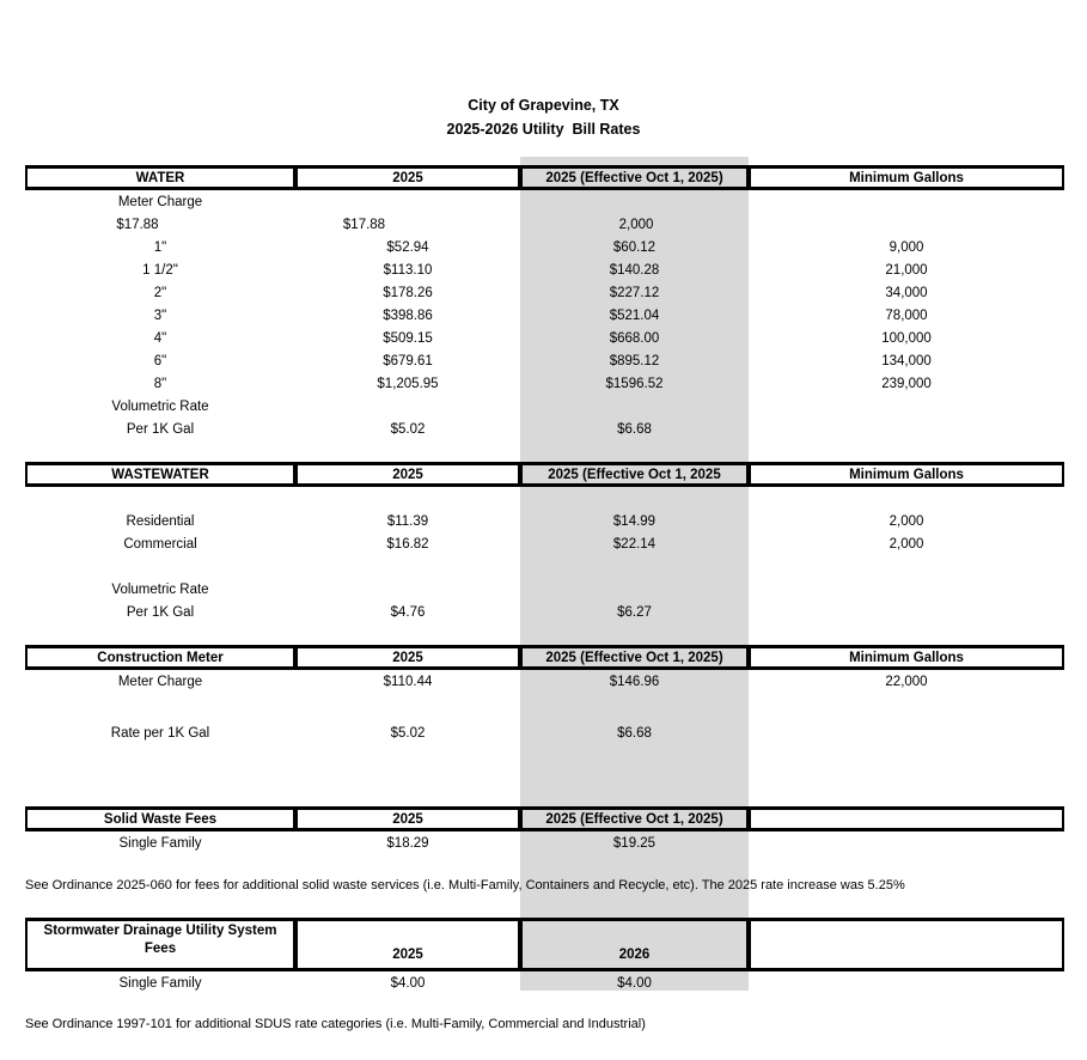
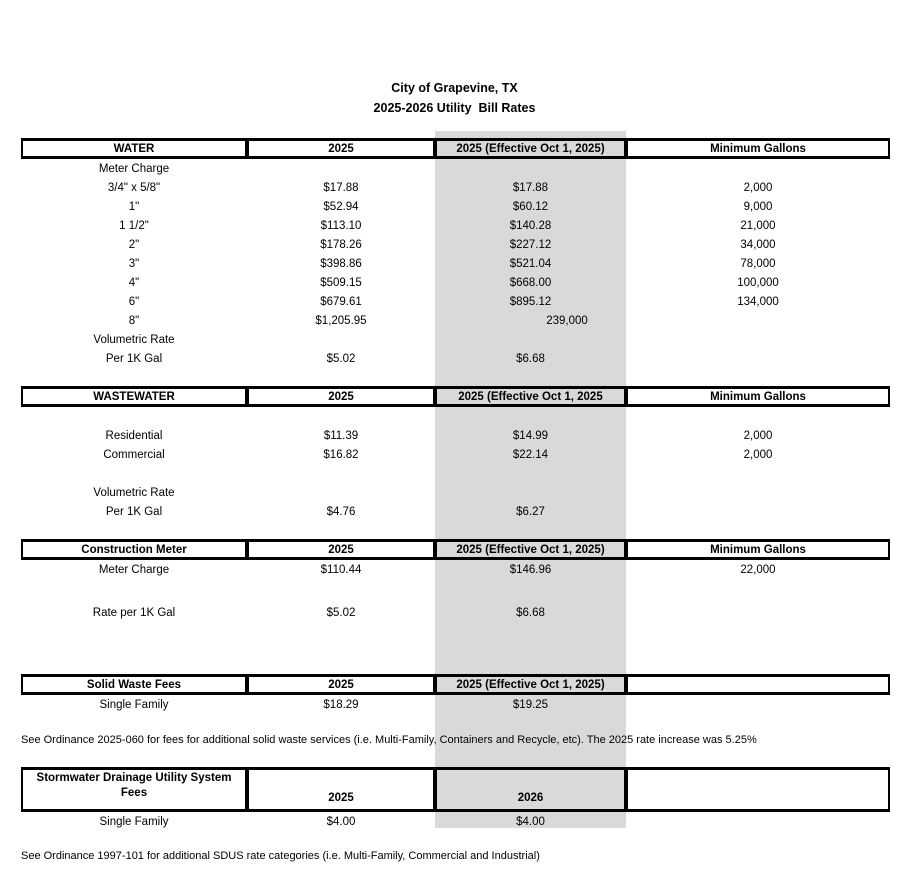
  City of Grapevine, TX
  2025-2026 Utility Bill Rates
  WATER
  2025
  2025 (Effective Oct 1, 2025)
  Minimum Gallons
  Meter Charge
+ 3/4" x 5/8"
  $17.88
  $17.88
  2,000
  1"
  $52.94
  $60.12
  9,000
  1 1/2"
  $113.10
  $140.28
  21,000
  2"
  $178.26
  $227.12
  34,000
  3"
  $398.86
  $521.04
  78,000
  4"
  $509.15
  $668.00
  100,000
  6"
  $679.61
  $895.12
  134,000
  8"
  $1,205.95
- $1596.52
  239,000
  Volumetric Rate
  Per 1K Gal
  $5.02
  $6.68
  WASTEWATER
  2025
  2025 (Effective Oct 1, 2025
  Minimum Gallons
  Residential
  $11.39
  $14.99
  2,000
  Commercial
  $16.82
  $22.14
  2,000
  Volumetric Rate
  Per 1K Gal
  $4.76
  $6.27
  Construction Meter
  2025
  2025 (Effective Oct 1, 2025)
  Minimum Gallons
  Meter Charge
  $110.44
  $146.96
  22,000
  Rate per 1K Gal
  $5.02
  $6.68
  Solid Waste Fees
  2025
  2025 (Effective Oct 1, 2025)
  Single Family
  $18.29
  $19.25
  See Ordinance 2025-060 for fees for additional solid waste services (i.e. Multi-Family, Containers and Recycle, etc). The 2025 rate increase was 5.25%
  Stormwater Drainage Utility System
  Fees
  2025
  2026
  Single Family
  $4.00
  $4.00
  See Ordinance 1997-101 for additional SDUS rate categories (i.e. Multi-Family, Commercial and Industrial)
